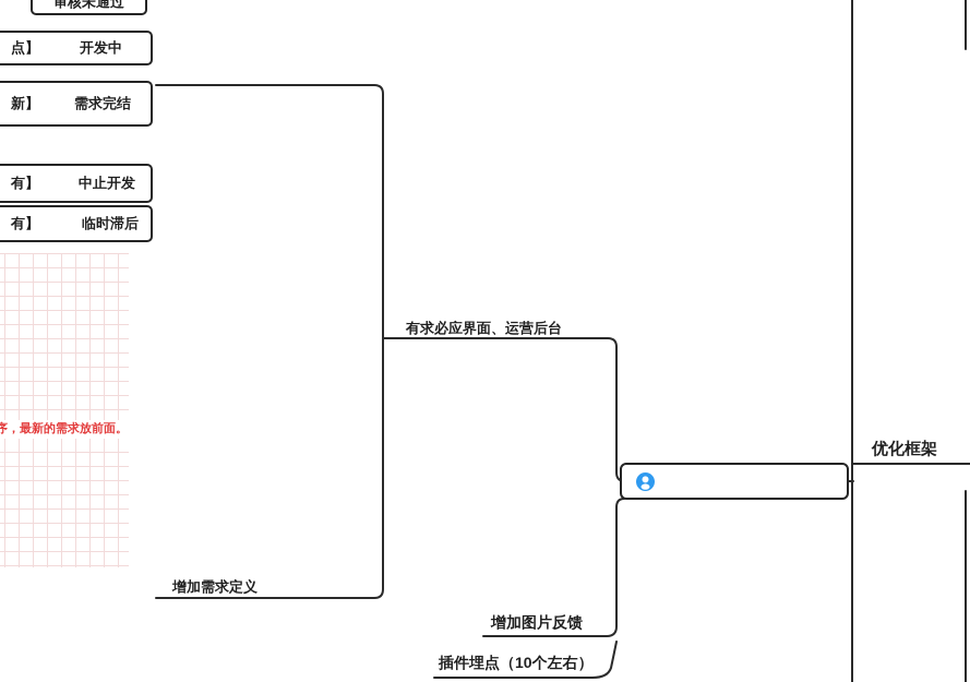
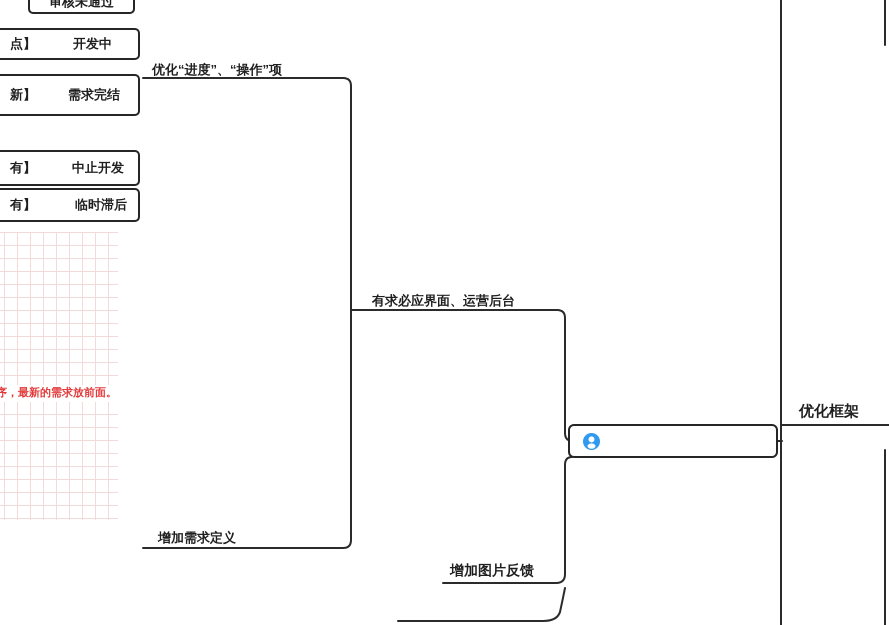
  序，最新的需求放前面。
  审核未通过
  点】
  开发中
  新】
  需求完结
  有】
  中止开发
  有】
  临时滞后
+ 优化“进度”、“操作”项
  有求必应界面、运营后台
  增加需求定义
  增加图片反馈
- 插件埋点（10个左右）
  优化框架
